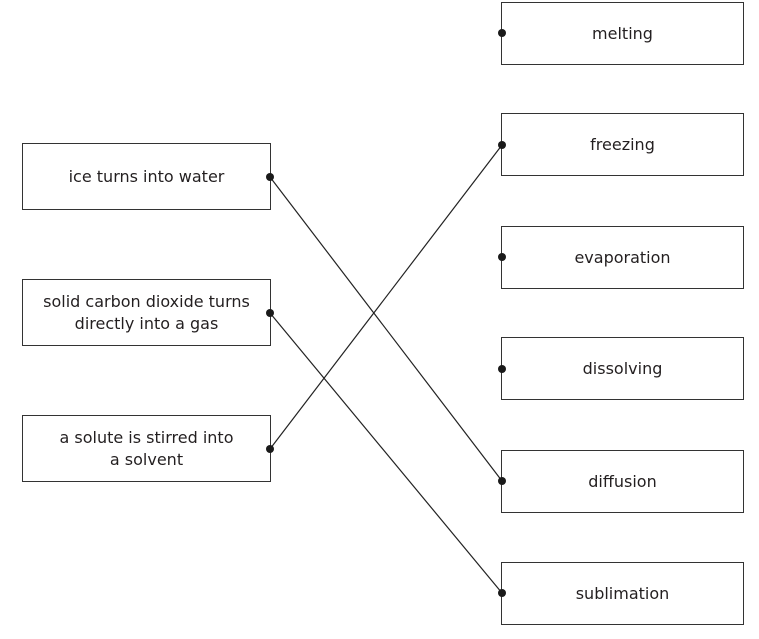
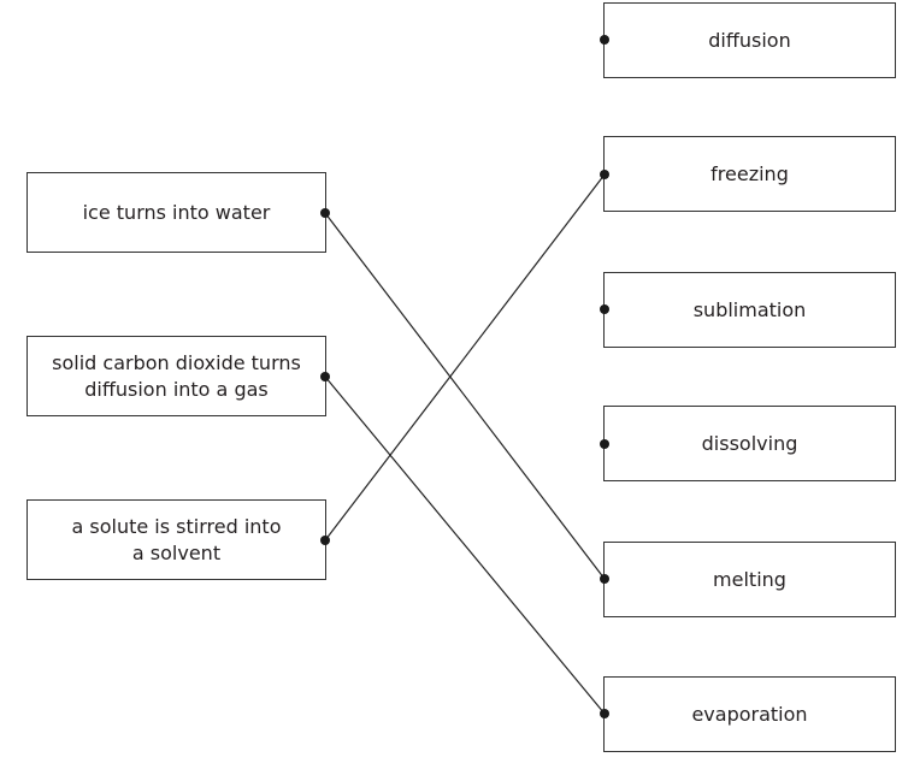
  ice turns into water
- solid carbon dioxide turns directly into a gas
+ solid carbon dioxide turns diffusion into a gas
  a solute is stirred into a solvent
- melting
+ diffusion
  freezing
- evaporation
+ sublimation
  dissolving
- diffusion
+ melting
- sublimation
+ evaporation
